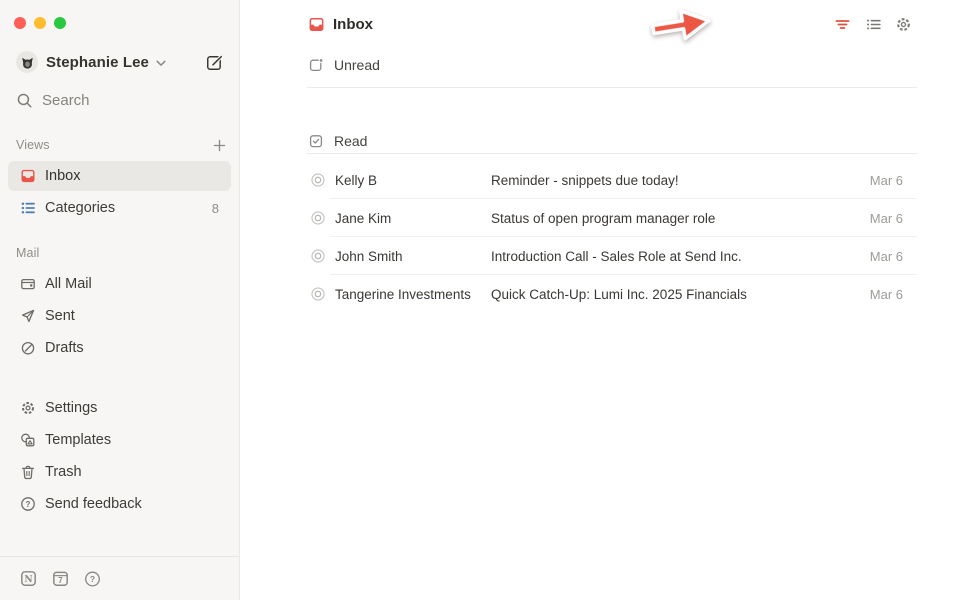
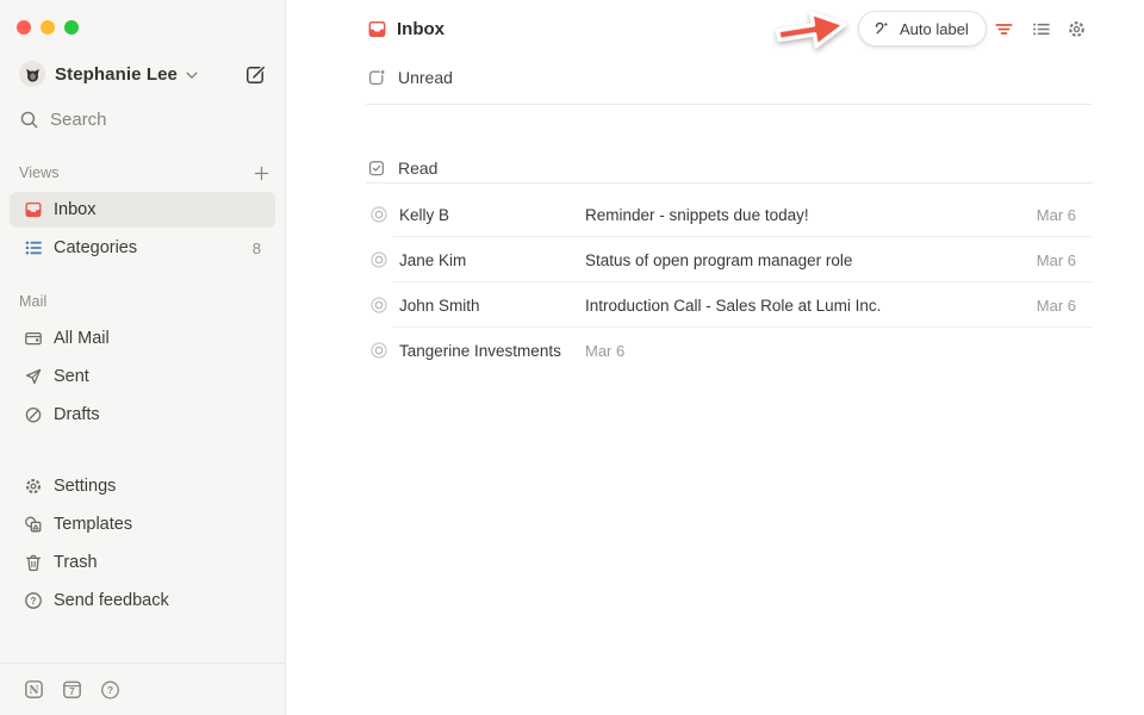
  Stephanie Lee
  Search
  Views
  Inbox
  Categories
  8
  Mail
  All Mail
  Sent
  Drafts
  Settings
  Templates
  Trash
  ?
  Send feedback
  N
  7
  ?
  Inbox
+ Auto label
  Unread
  Read
  Kelly B
  Reminder - snippets due today!
  Mar 6
  Jane Kim
  Status of open program manager role
  Mar 6
  John Smith
- Introduction Call - Sales Role at Send Inc.
+ Introduction Call - Sales Role at Lumi Inc.
  Mar 6
  Tangerine Investments
- Quick Catch-Up: Lumi Inc. 2025 Financials
  Mar 6
